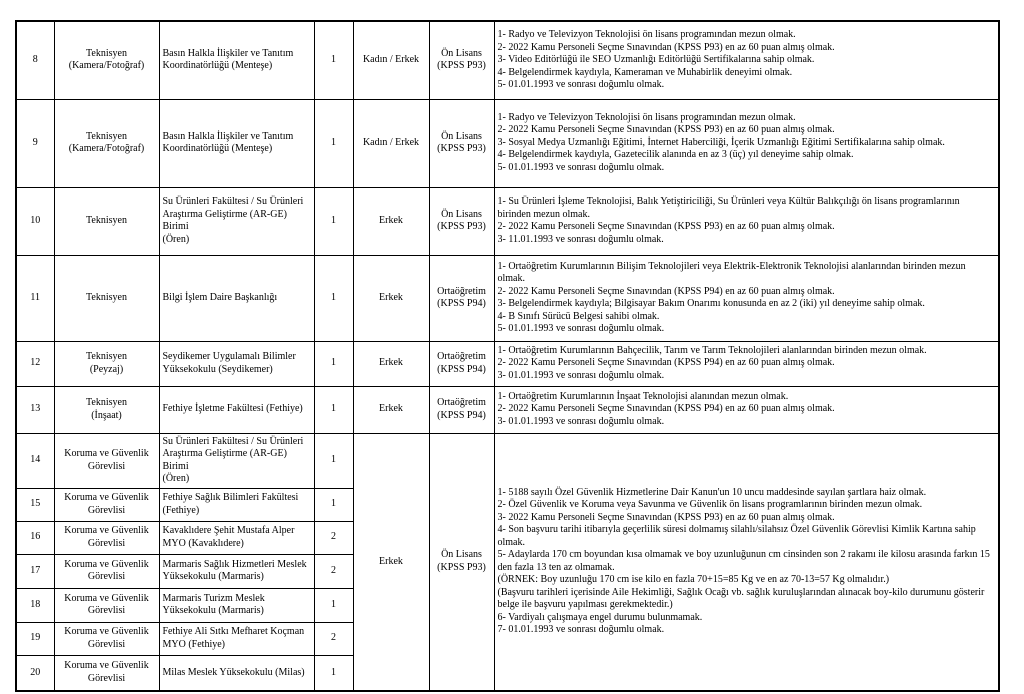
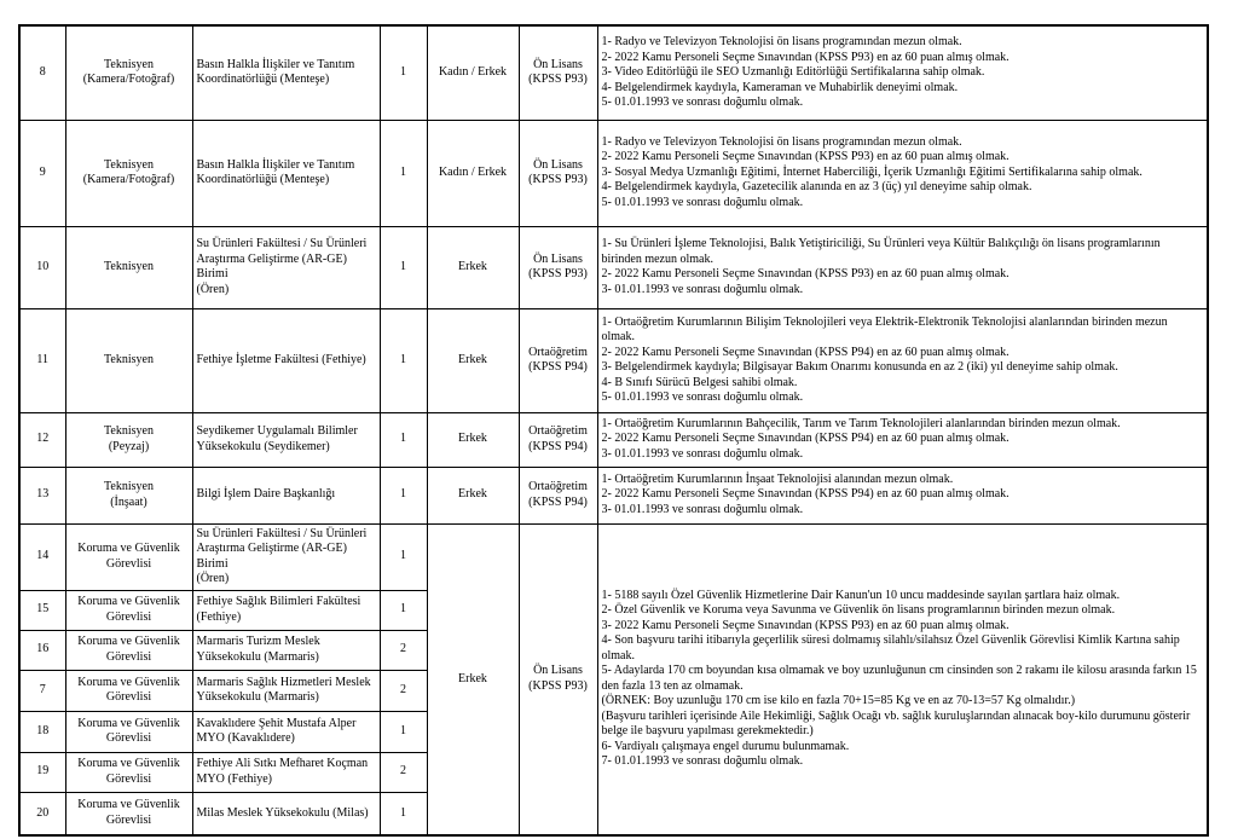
  8	Teknisyen (Kamera/Fotoğraf)	Basın Halkla İlişkiler ve Tanıtım Koordinatörlüğü (Menteşe)	1	Kadın / Erkek	Ön Lisans (KPSS P93)	1- Radyo ve Televizyon Teknolojisi ön lisans programından mezun olmak. 2- 2022 Kamu Personeli Seçme Sınavından (KPSS P93) en az 60 puan almış olmak. 3- Video Editörlüğü ile SEO Uzmanlığı Editörlüğü Sertifikalarına sahip olmak. 4- Belgelendirmek kaydıyla, Kameraman ve Muhabirlik deneyimi olmak. 5- 01.01.1993 ve sonrası doğumlu olmak.
  9	Teknisyen (Kamera/Fotoğraf)	Basın Halkla İlişkiler ve Tanıtım Koordinatörlüğü (Menteşe)	1	Kadın / Erkek	Ön Lisans (KPSS P93)	1- Radyo ve Televizyon Teknolojisi ön lisans programından mezun olmak. 2- 2022 Kamu Personeli Seçme Sınavından (KPSS P93) en az 60 puan almış olmak. 3- Sosyal Medya Uzmanlığı Eğitimi, İnternet Haberciliği, İçerik Uzmanlığı Eğitimi Sertifikalarına sahip olmak. 4- Belgelendirmek kaydıyla, Gazetecilik alanında en az 3 (üç) yıl deneyime sahip olmak. 5- 01.01.1993 ve sonrası doğumlu olmak.
- 10	Teknisyen	Su Ürünleri Fakültesi / Su Ürünleri Araştırma Geliştirme (AR-GE) Birimi (Ören)	1	Erkek	Ön Lisans (KPSS P93)	1- Su Ürünleri İşleme Teknolojisi, Balık Yetiştiriciliği, Su Ürünleri veya Kültür Balıkçılığı ön lisans programlarının birinden mezun olmak. 2- 2022 Kamu Personeli Seçme Sınavından (KPSS P93) en az 60 puan almış olmak. 3- 11.01.1993 ve sonrası doğumlu olmak.
+ 10	Teknisyen	Su Ürünleri Fakültesi / Su Ürünleri Araştırma Geliştirme (AR-GE) Birimi (Ören)	1	Erkek	Ön Lisans (KPSS P93)	1- Su Ürünleri İşleme Teknolojisi, Balık Yetiştiriciliği, Su Ürünleri veya Kültür Balıkçılığı ön lisans programlarının birinden mezun olmak. 2- 2022 Kamu Personeli Seçme Sınavından (KPSS P93) en az 60 puan almış olmak. 3- 01.01.1993 ve sonrası doğumlu olmak.
- 11	Teknisyen	Bilgi İşlem Daire Başkanlığı	1	Erkek	Ortaöğretim (KPSS P94)	1- Ortaöğretim Kurumlarının Bilişim Teknolojileri veya Elektrik-Elektronik Teknolojisi alanlarından birinden mezun olmak. 2- 2022 Kamu Personeli Seçme Sınavından (KPSS P94) en az 60 puan almış olmak. 3- Belgelendirmek kaydıyla; Bilgisayar Bakım Onarımı konusunda en az 2 (iki) yıl deneyime sahip olmak. 4- B Sınıfı Sürücü Belgesi sahibi olmak. 5- 01.01.1993 ve sonrası doğumlu olmak.
+ 11	Teknisyen	Fethiye İşletme Fakültesi (Fethiye)	1	Erkek	Ortaöğretim (KPSS P94)	1- Ortaöğretim Kurumlarının Bilişim Teknolojileri veya Elektrik-Elektronik Teknolojisi alanlarından birinden mezun olmak. 2- 2022 Kamu Personeli Seçme Sınavından (KPSS P94) en az 60 puan almış olmak. 3- Belgelendirmek kaydıyla; Bilgisayar Bakım Onarımı konusunda en az 2 (iki) yıl deneyime sahip olmak. 4- B Sınıfı Sürücü Belgesi sahibi olmak. 5- 01.01.1993 ve sonrası doğumlu olmak.
  12	Teknisyen (Peyzaj)	Seydikemer Uygulamalı Bilimler Yüksekokulu (Seydikemer)	1	Erkek	Ortaöğretim (KPSS P94)	1- Ortaöğretim Kurumlarının Bahçecilik, Tarım ve Tarım Teknolojileri alanlarından birinden mezun olmak. 2- 2022 Kamu Personeli Seçme Sınavından (KPSS P94) en az 60 puan almış olmak. 3- 01.01.1993 ve sonrası doğumlu olmak.
- 13	Teknisyen (İnşaat)	Fethiye İşletme Fakültesi (Fethiye)	1	Erkek	Ortaöğretim (KPSS P94)	1- Ortaöğretim Kurumlarının İnşaat Teknolojisi alanından mezun olmak. 2- 2022 Kamu Personeli Seçme Sınavından (KPSS P94) en az 60 puan almış olmak. 3- 01.01.1993 ve sonrası doğumlu olmak.
+ 13	Teknisyen (İnşaat)	Bilgi İşlem Daire Başkanlığı	1	Erkek	Ortaöğretim (KPSS P94)	1- Ortaöğretim Kurumlarının İnşaat Teknolojisi alanından mezun olmak. 2- 2022 Kamu Personeli Seçme Sınavından (KPSS P94) en az 60 puan almış olmak. 3- 01.01.1993 ve sonrası doğumlu olmak.
  14	Koruma ve Güvenlik Görevlisi	Su Ürünleri Fakültesi / Su Ürünleri Araştırma Geliştirme (AR-GE) Birimi (Ören)	1	Erkek	Ön Lisans (KPSS P93)	1- 5188 sayılı Özel Güvenlik Hizmetlerine Dair Kanun'un 10 uncu maddesinde sayılan şartlara haiz olmak. 2- Özel Güvenlik ve Koruma veya Savunma ve Güvenlik ön lisans programlarının birinden mezun olmak. 3- 2022 Kamu Personeli Seçme Sınavından (KPSS P93) en az 60 puan almış olmak. 4- Son başvuru tarihi itibarıyla geçerlilik süresi dolmamış silahlı/silahsız Özel Güvenlik Görevlisi Kimlik Kartına sahip olmak. 5- Adaylarda 170 cm boyundan kısa olmamak ve boy uzunluğunun cm cinsinden son 2 rakamı ile kilosu arasında farkın 15 den fazla 13 ten az olmamak. (ÖRNEK: Boy uzunluğu 170 cm ise kilo en fazla 70+15=85 Kg ve en az 70-13=57 Kg olmalıdır.) (Başvuru tarihleri içerisinde Aile Hekimliği, Sağlık Ocağı vb. sağlık kuruluşlarından alınacak boy-kilo durumunu gösterir belge ile başvuru yapılması gerekmektedir.) 6- Vardiyalı çalışmaya engel durumu bulunmamak. 7- 01.01.1993 ve sonrası doğumlu olmak.
  15	Koruma ve Güvenlik Görevlisi	Fethiye Sağlık Bilimleri Fakültesi (Fethiye)	1
- 16	Koruma ve Güvenlik Görevlisi	Kavaklıdere Şehit Mustafa Alper MYO (Kavaklıdere)	2
+ 16	Koruma ve Güvenlik Görevlisi	Marmaris Turizm Meslek Yüksekokulu (Marmaris)	2
- 17	Koruma ve Güvenlik Görevlisi	Marmaris Sağlık Hizmetleri Meslek Yüksekokulu (Marmaris)	2
+ 7	Koruma ve Güvenlik Görevlisi	Marmaris Sağlık Hizmetleri Meslek Yüksekokulu (Marmaris)	2
- 18	Koruma ve Güvenlik Görevlisi	Marmaris Turizm Meslek Yüksekokulu (Marmaris)	1
+ 18	Koruma ve Güvenlik Görevlisi	Kavaklıdere Şehit Mustafa Alper MYO (Kavaklıdere)	1
  19	Koruma ve Güvenlik Görevlisi	Fethiye Ali Sıtkı Mefharet Koçman MYO (Fethiye)	2
  20	Koruma ve Güvenlik Görevlisi	Milas Meslek Yüksekokulu (Milas)	1
